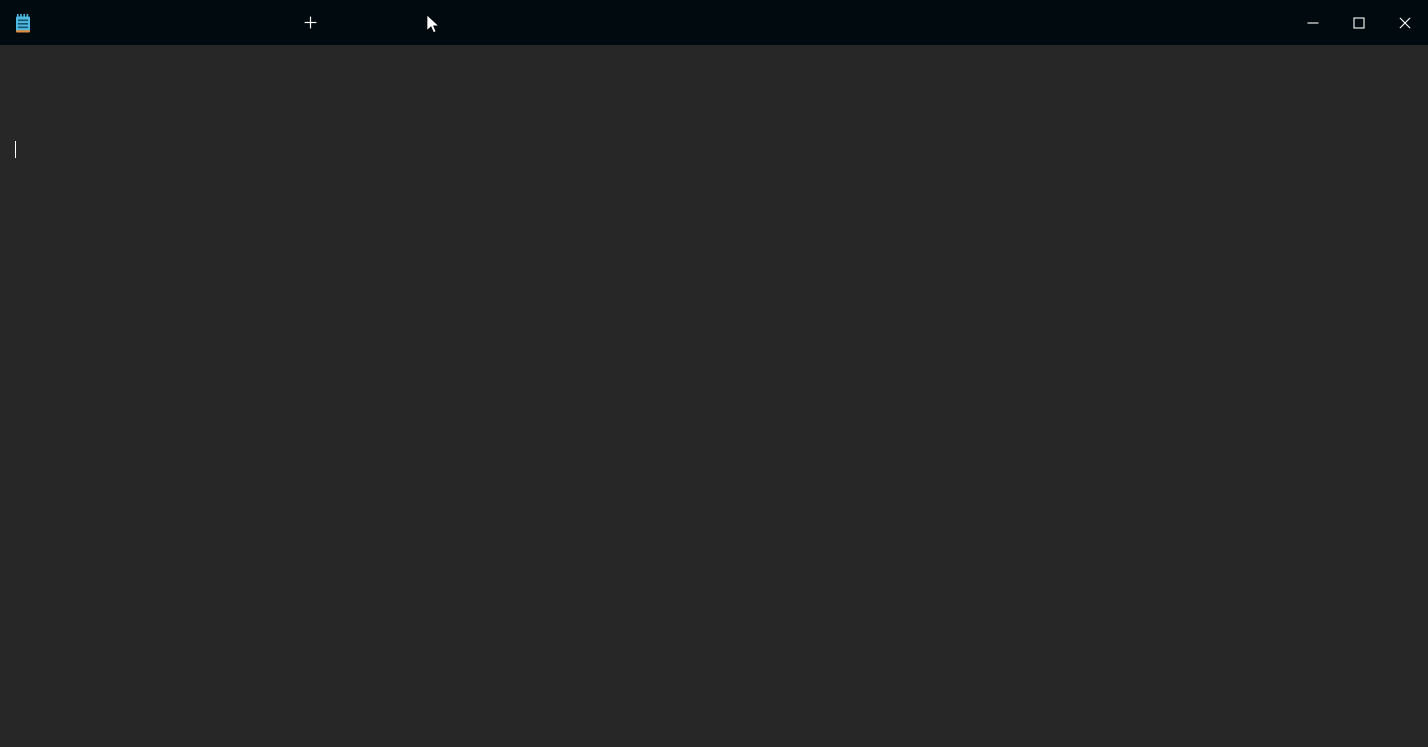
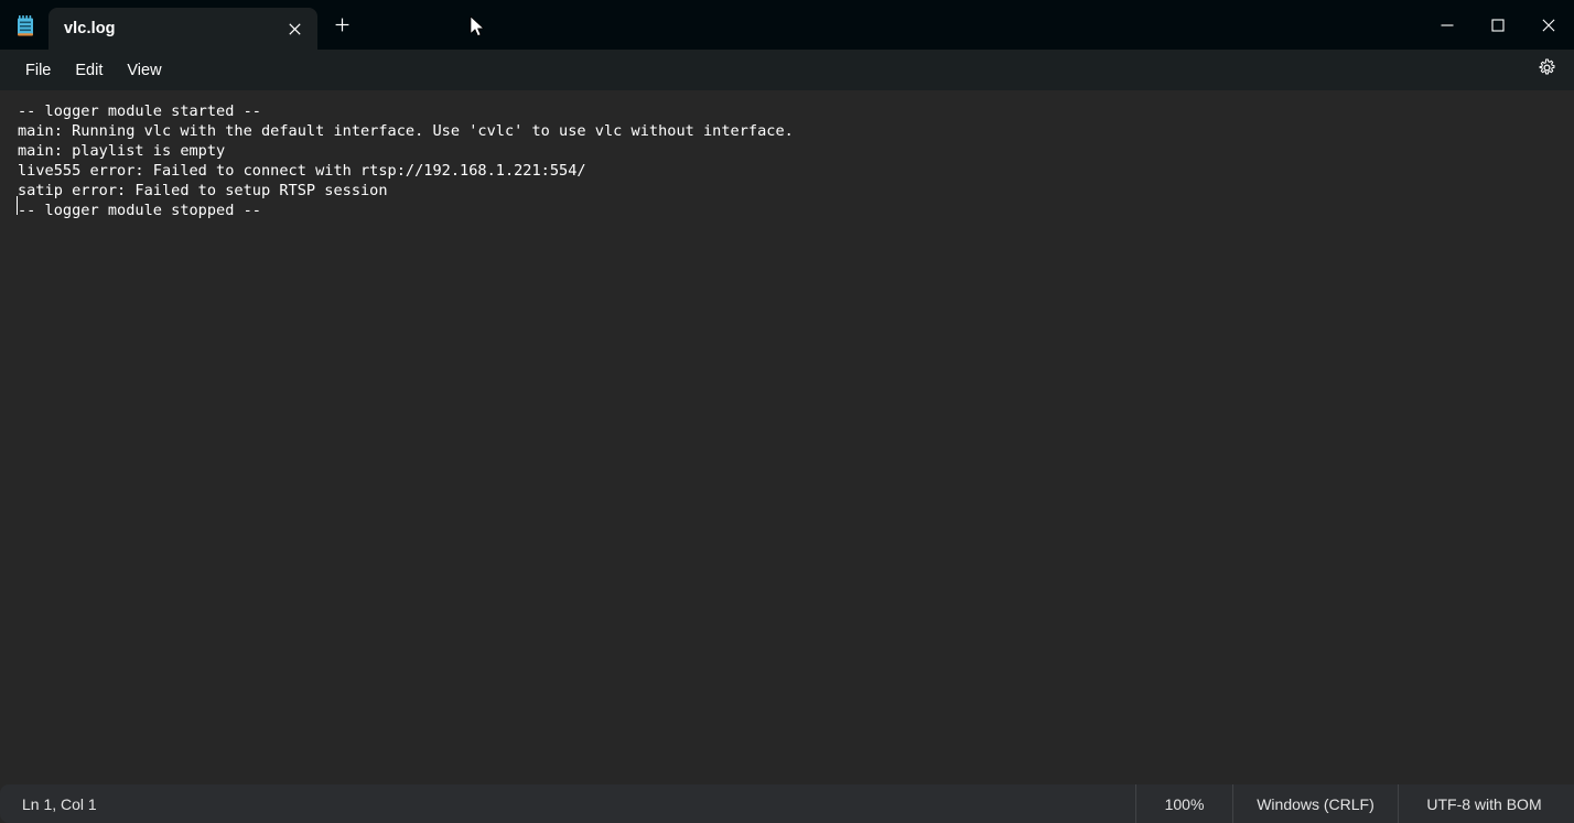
+ vlc.log
+ File
+ Edit
+ View
+ -- logger module started --
+ main: Running vlc with the default interface. Use 'cvlc' to use vlc without interface.
+ main: playlist is empty
+ live555 error: Failed to connect with rtsp://192.168.1.221:554/
+ satip error: Failed to setup RTSP session
+ -- logger module stopped --
+ Ln 1, Col 1
+ 100%
+ Windows (CRLF)
+ UTF-8 with BOM
